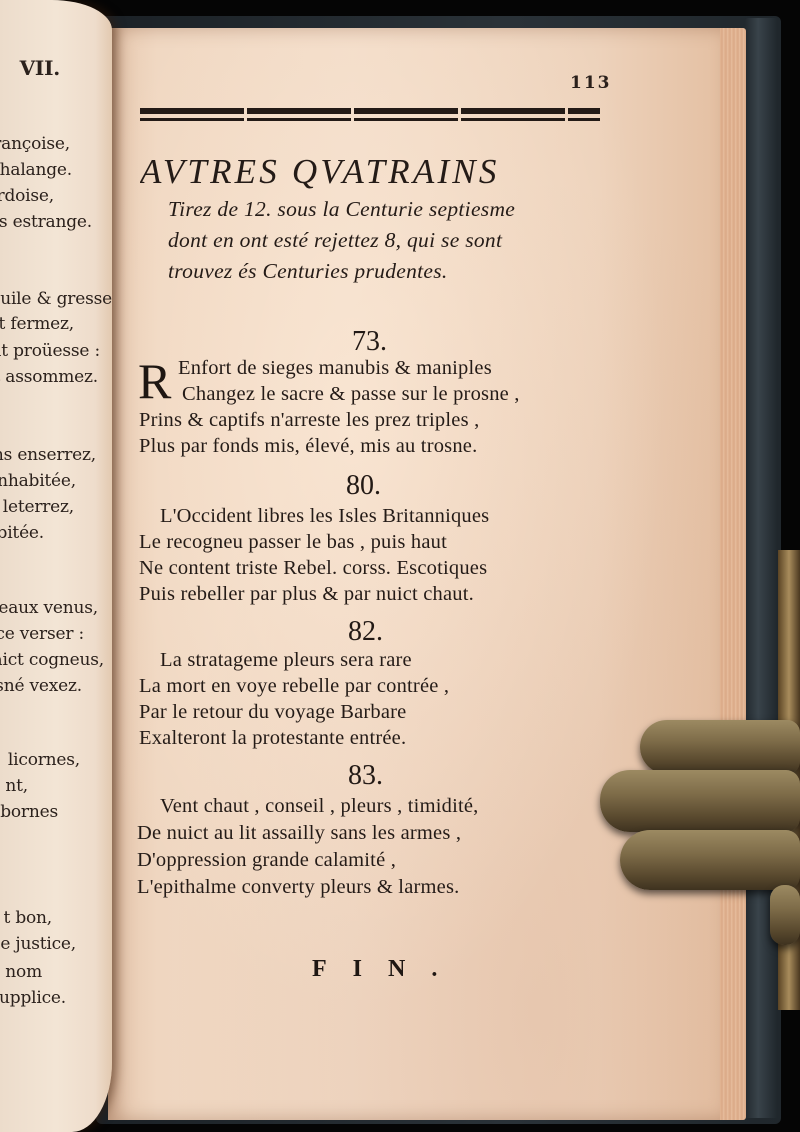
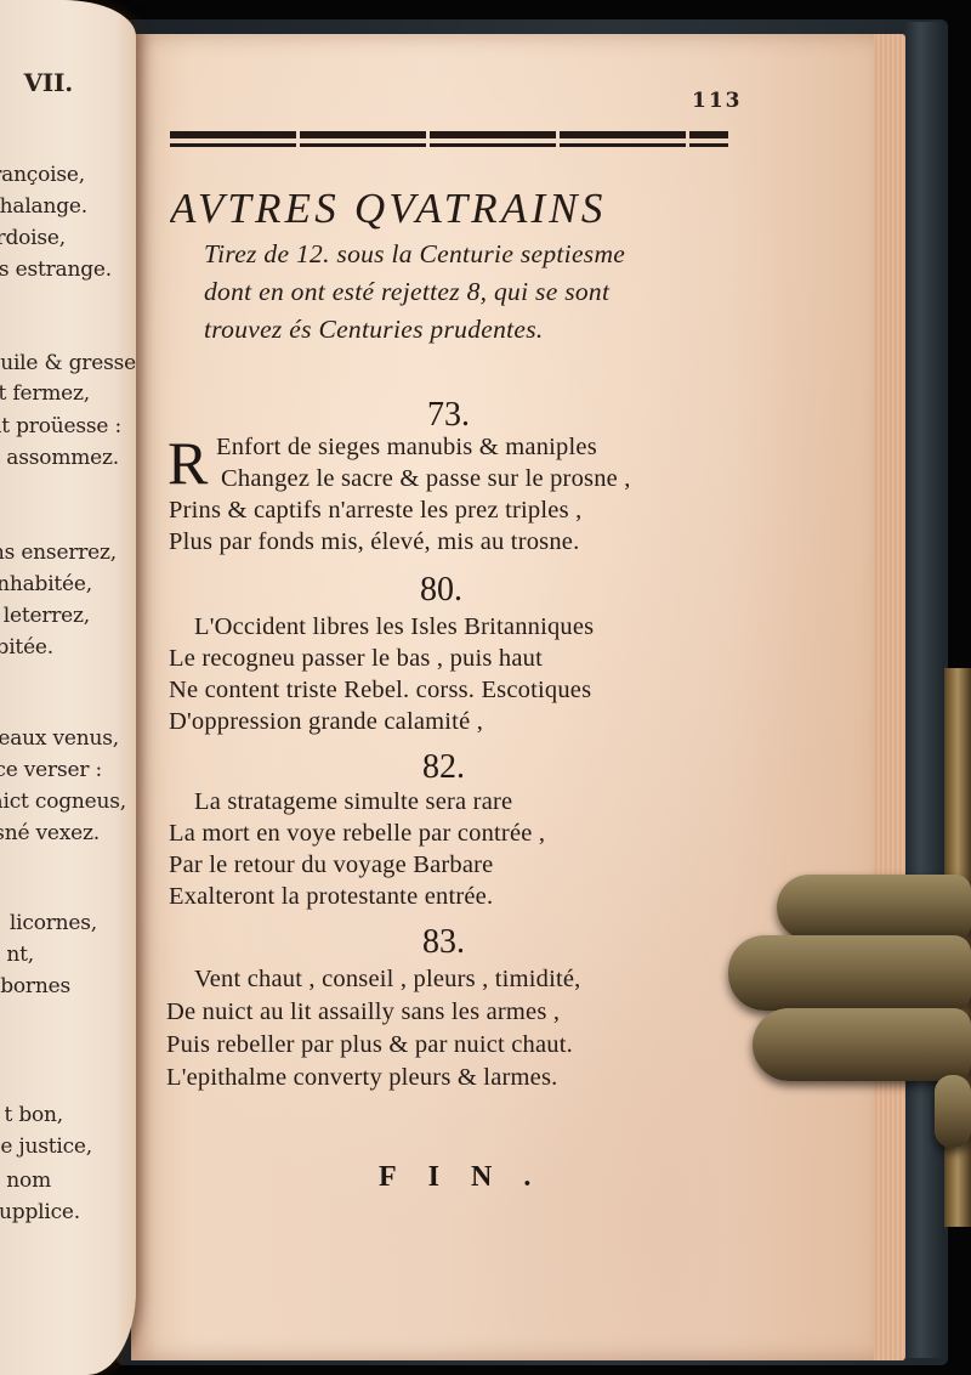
  113
  AVTRES QVATRAINS
  Tirez de 12. sous la Centurie septiesme
  dont en ont esté rejettez 8, qui se sont
  trouvez és Centuries prudentes.
  73.
  R
  Enfort de sieges manubis & maniples
  Changez le sacre & passe sur le prosne ,
  Prins & captifs n'arreste les prez triples ,
  Plus par fonds mis, élevé, mis au trosne.
  80.
  L'Occident libres les Isles Britanniques
  Le recogneu passer le bas , puis haut
  Ne content triste Rebel. corss. Escotiques
- Puis rebeller par plus & par nuict chaut.
+ D'oppression grande calamité ,
  82.
- La stratageme pleurs sera rare
+ La stratageme simulte sera rare
  La mort en voye rebelle par contrée ,
  Par le retour du voyage Barbare
  Exalteront la protestante entrée.
  83.
  Vent chaut , conseil , pleurs , timidité,
  De nuict au lit assailly sans les armes ,
- D'oppression grande calamité ,
+ Puis rebeller par plus & par nuict chaut.
  L'epithalme converty pleurs & larmes.
  FIN.
  VII.
  ançoise,
  halange.
  rdoise,
  s estrange.
  uile & gresse
  t fermez,
  t proüesse :
  assommez.
  s enserrez,
  nhabitée,
  leterrez,
  bitée.
  eaux venus,
  ce verser :
  ict cogneus,
  né vexez.
  licornes,
  nt,
  bornes
  t bon,
  e justice,
  nom
  upplice.
